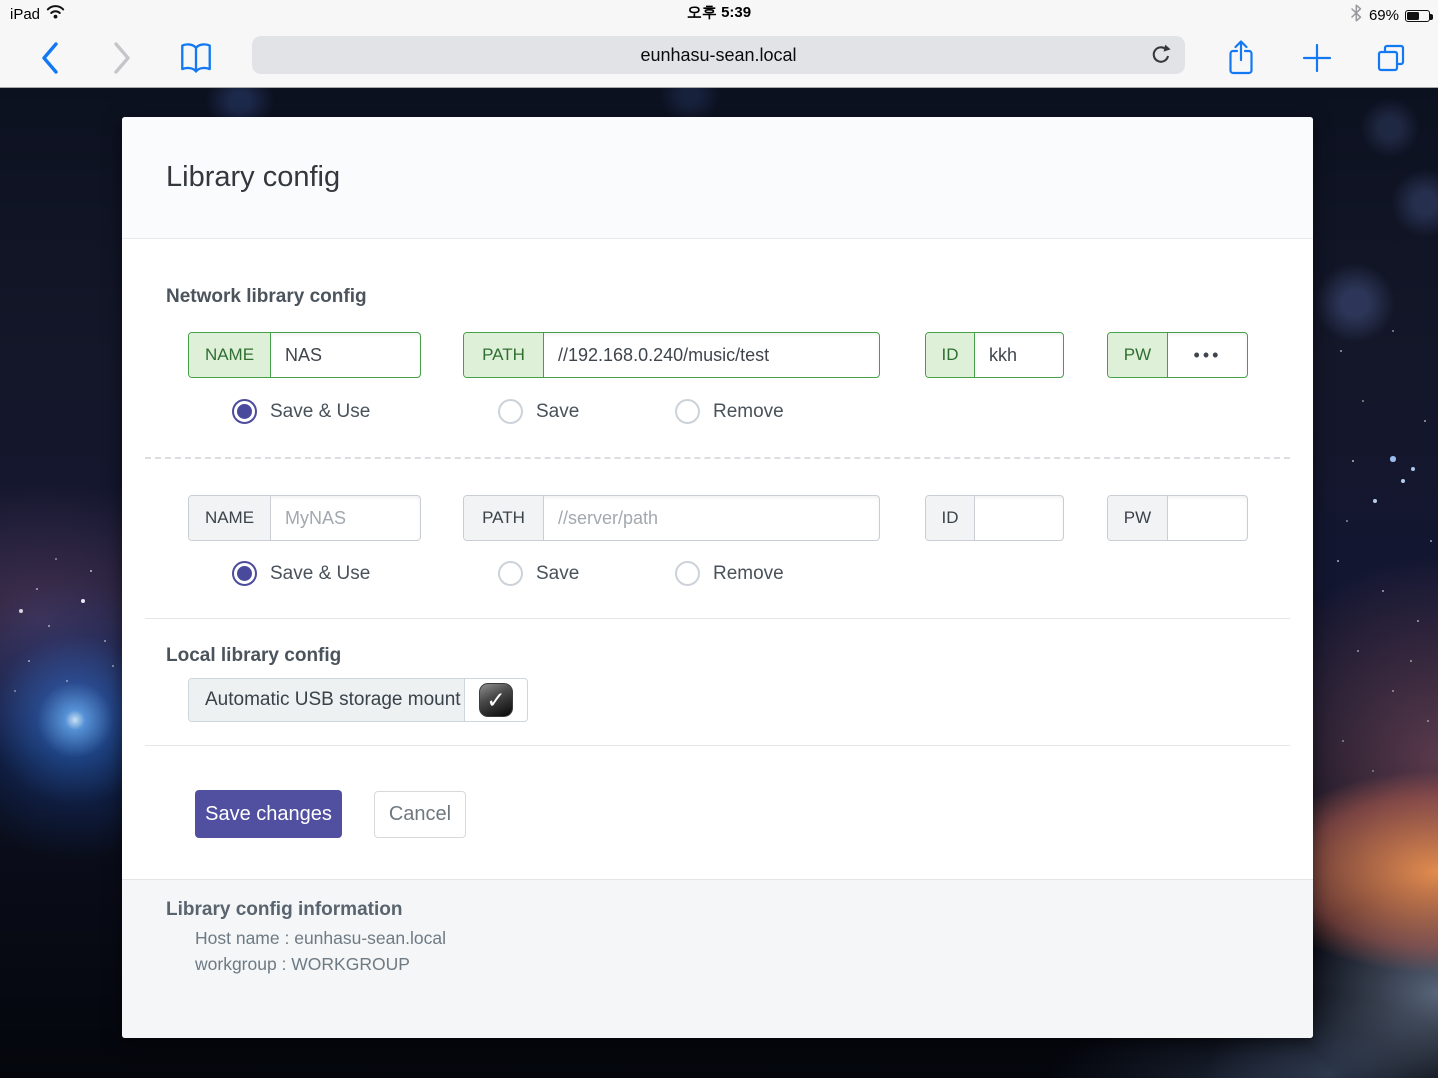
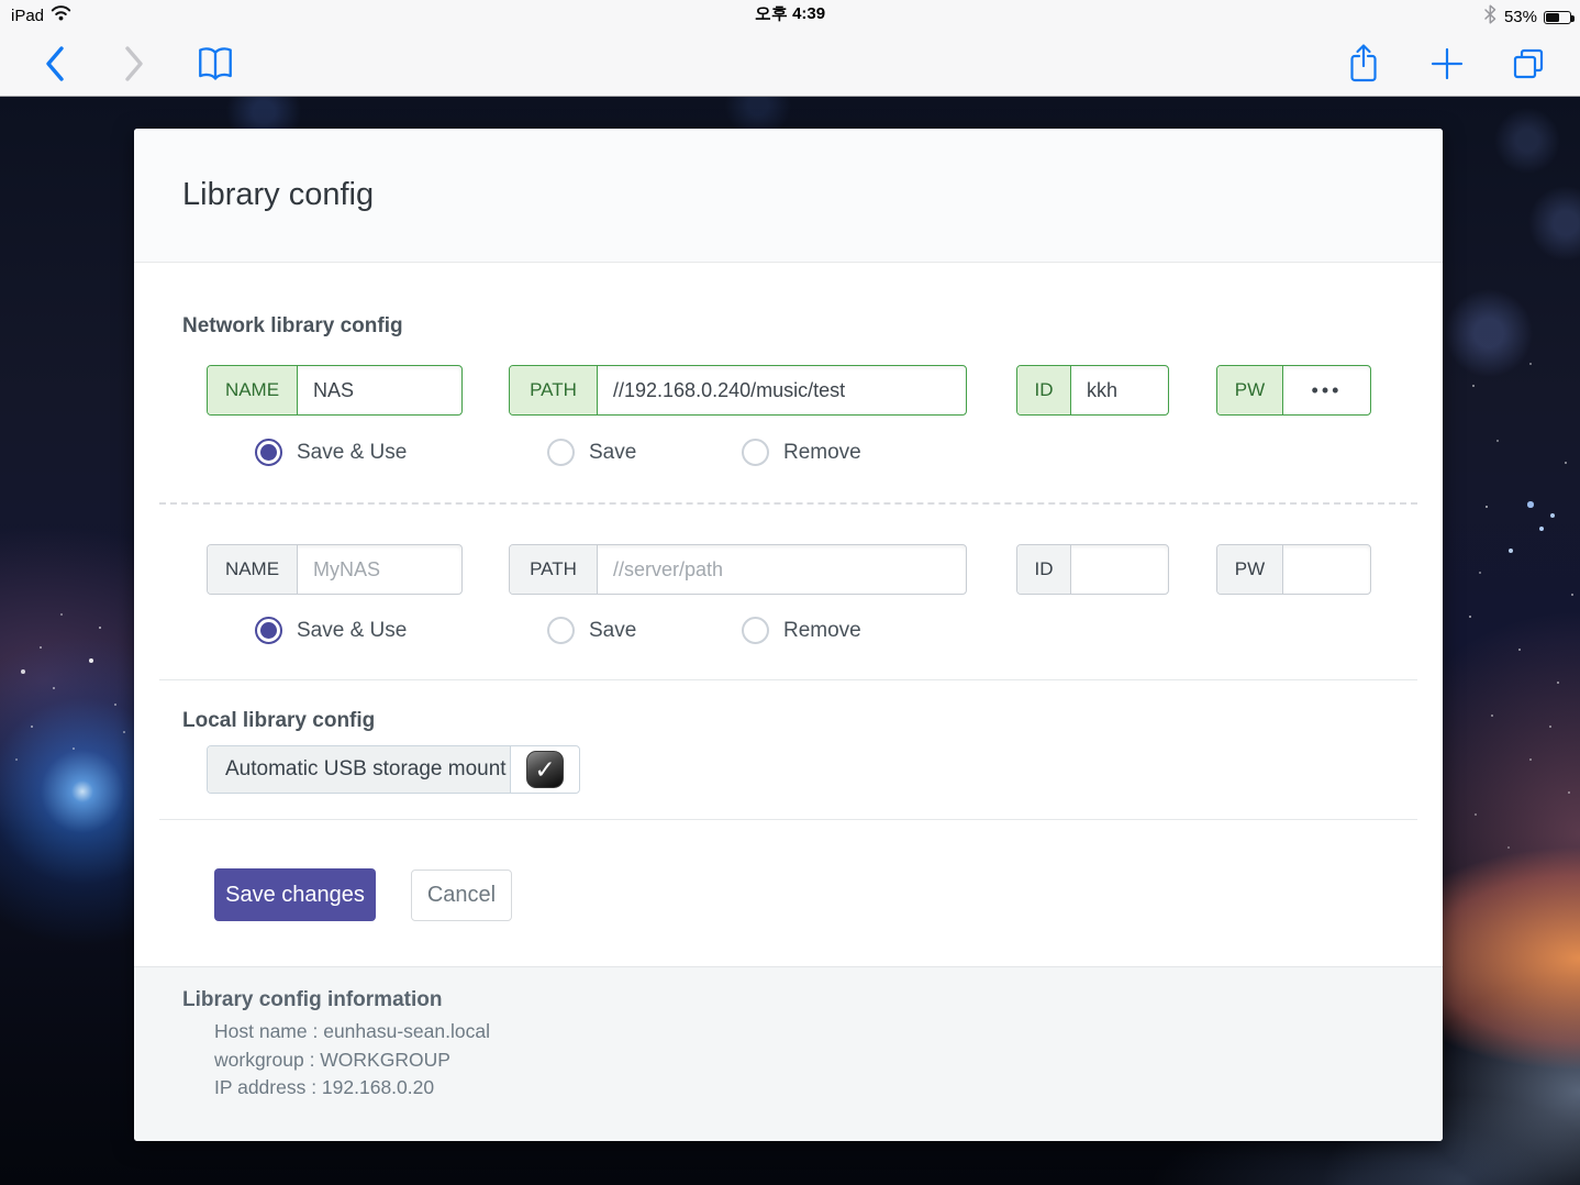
  iPad
- 오후 5:39
+ 오후 4:39
- 69%
+ 53%
- eunhasu-sean.local
  Library config
  Network library config
  NAME
  NAS
  PATH
  //192.168.0.240/music/test
  ID
  kkh
  PW
  •••
  Save & Use
  Save
  Remove
  NAME
  MyNAS
  PATH
  //server/path
  ID
  PW
  Save & Use
  Save
  Remove
  Local library config
  Automatic USB storage mount
  ✓
  Save changes
  Cancel
  Library config information
  Host name : eunhasu-sean.local
  workgroup : WORKGROUP
+ IP address : 192.168.0.20
